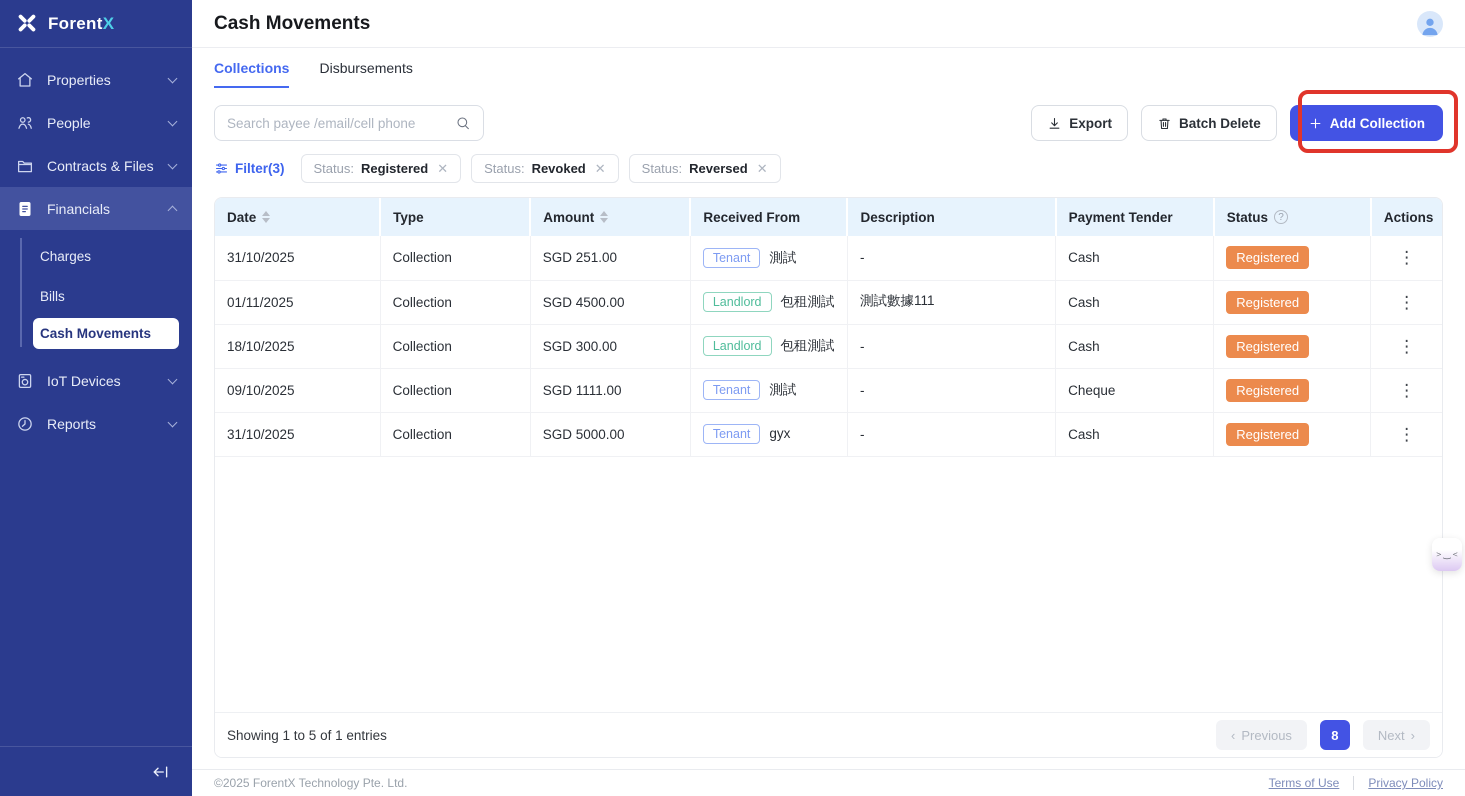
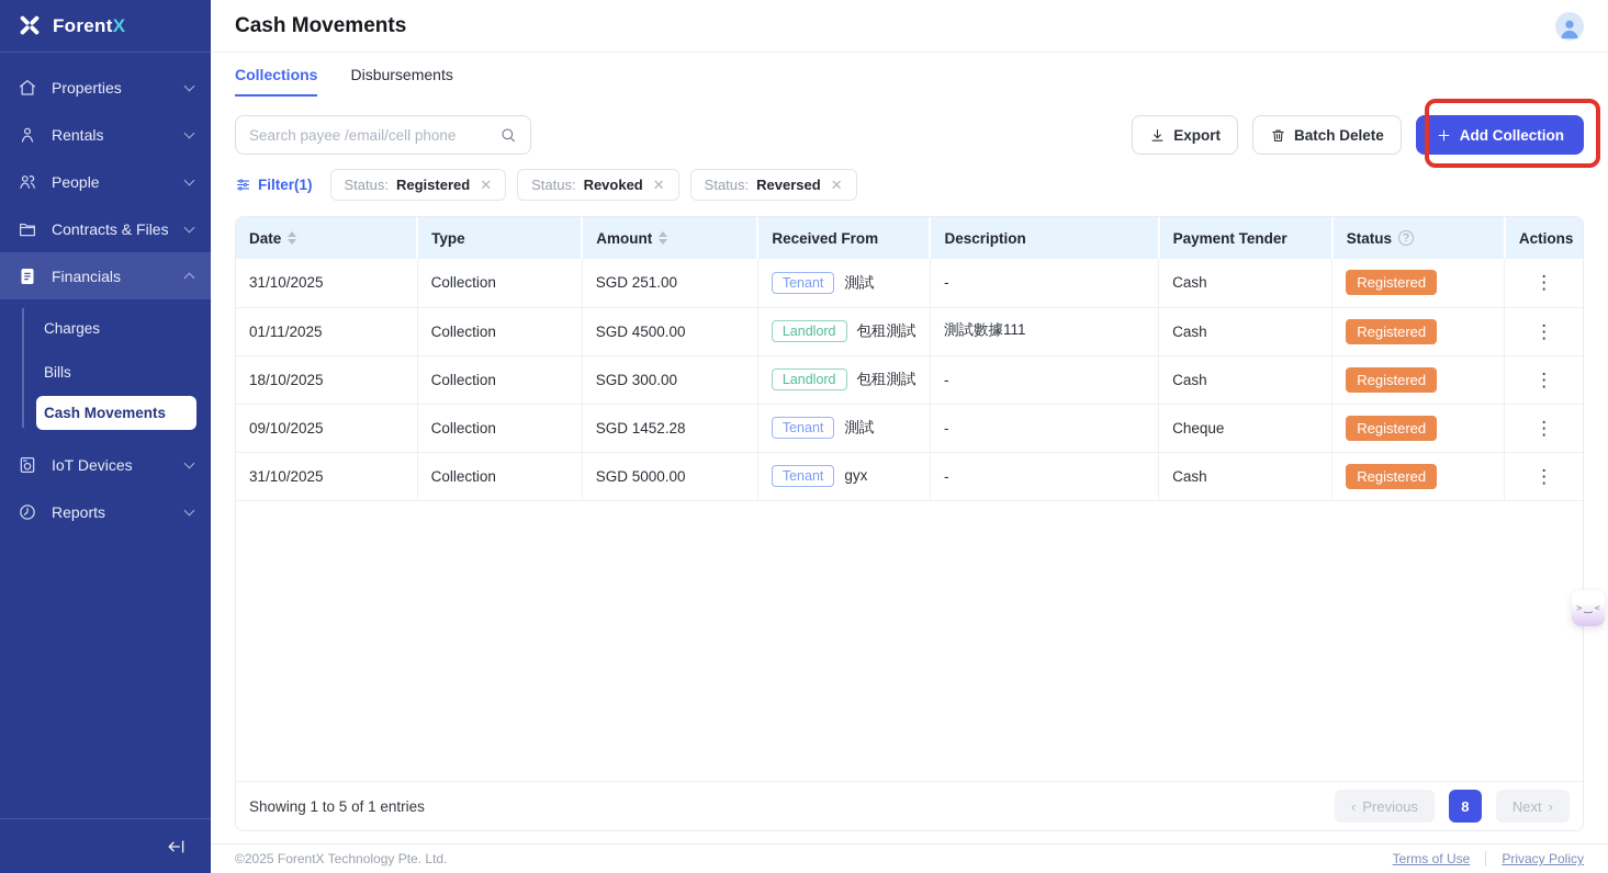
  ForentX
  Properties
+ Rentals
  People
  Contracts & Files
  Financials
  Charges
  Bills
  Cash Movements
  IoT Devices
  Reports
  Cash Movements
  Collections
  Disbursements
  Search payee /email/cell phone
  Export
  Batch Delete
  Add Collection
- Filter(3)
+ Filter(1)
  Status:
  Registered
  ✕
  Status:
  Revoked
  ✕
  Status:
  Reversed
  ✕
  Date	Type	Amount	Received From	Description	Payment Tender	Status ?	Actions
  31/10/2025	Collection	SGD 251.00	Tenant 測試	-	Cash	Registered	⋮
  01/11/2025	Collection	SGD 4500.00	Landlord 包租測試	測試數據111	Cash	Registered	⋮
  18/10/2025	Collection	SGD 300.00	Landlord 包租測試	-	Cash	Registered	⋮
- 09/10/2025	Collection	SGD 1111.00	Tenant 測試	-	Cheque	Registered	⋮
+ 09/10/2025	Collection	SGD 1452.28	Tenant 測試	-	Cheque	Registered	⋮
  31/10/2025	Collection	SGD 5000.00	Tenant gyx	-	Cash	Registered	⋮
  Showing 1 to 5 of 1 entries
  ‹
  Previous
  8
  Next
  ›
  ©2025 ForentX Technology Pte. Ltd.
  Terms of Use
  Privacy Policy
  ＞‿＜
